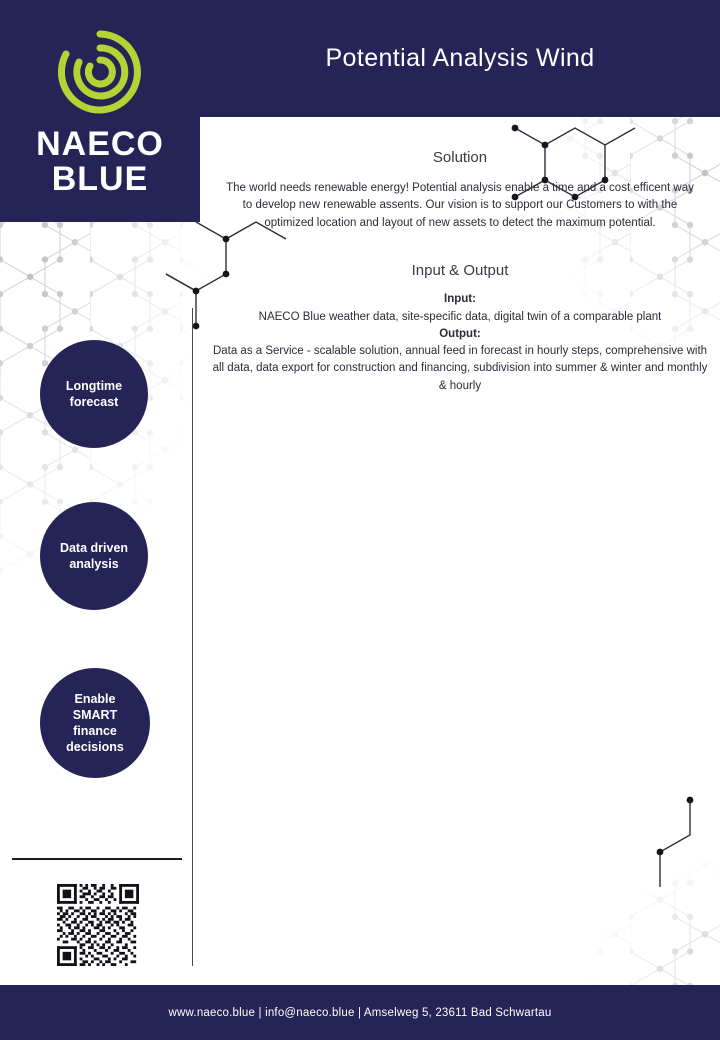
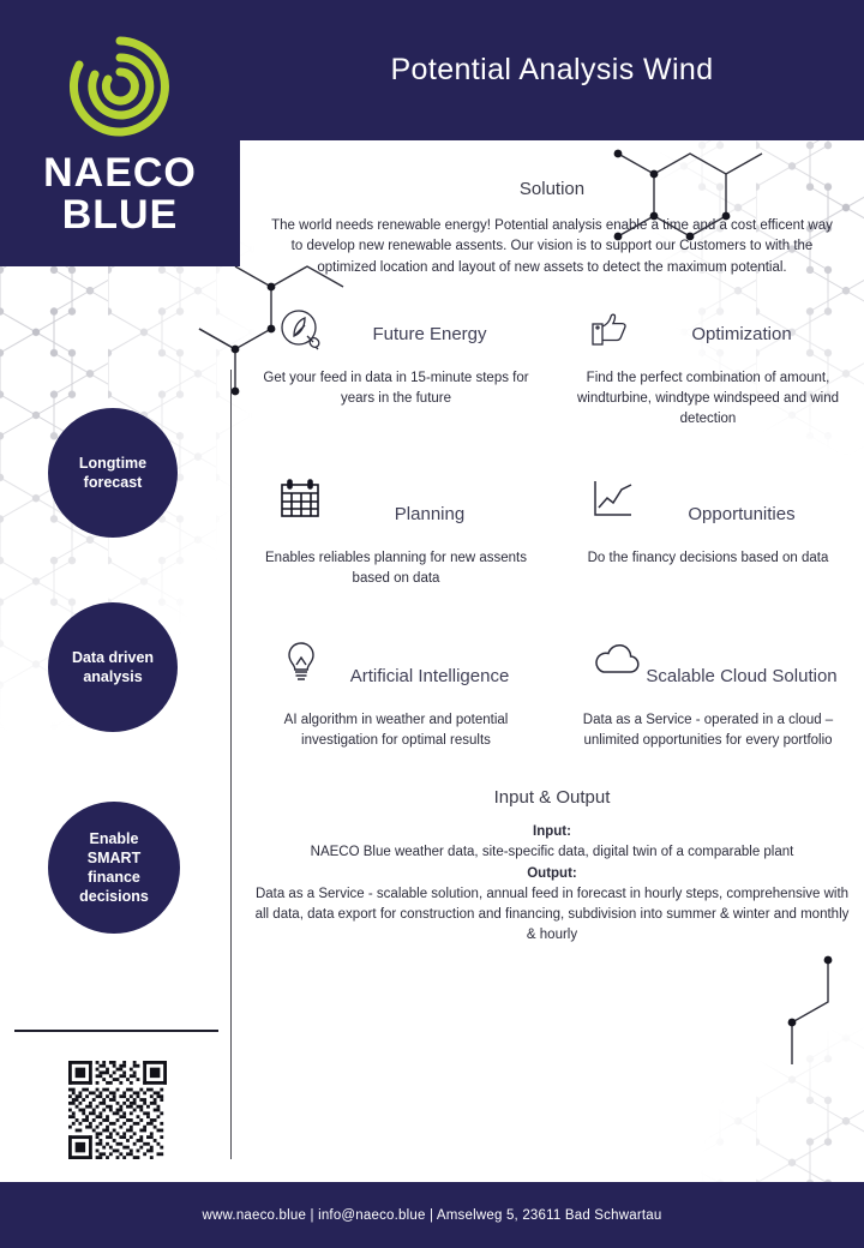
  Potential Analysis Wind
  NAECO
  BLUE
  Longtime forecast
  Data driven analysis
  Enable SMART finance decisions
  Solution
  The world needs renewable energy! Potential analysis enable a time and a cost efficent way to develop new renewable assents. Our vision is to support our Customers to with the optimized location and layout of new assets to detect the maximum potential.
+ Future Energy
+ Get your feed in data in 15-minute steps for years in the future
+ Optimization
+ Find the perfect combination of amount, windturbine, windtype windspeed and wind detection
+ Planning
+ Enables reliables planning for new assents based on data
+ Opportunities
+ Do the financy decisions based on data
+ Artificial Intelligence
+ AI algorithm in weather and potential investigation for optimal results
+ Scalable Cloud Solution
+ Data as a Service - operated in a cloud – unlimited opportunities for every portfolio
  Input & Output
  Input:
  NAECO Blue weather data, site-specific data, digital twin of a comparable plant
  Output:
  Data as a Service - scalable solution, annual feed in forecast in hourly steps, comprehensive with all data, data export for construction and financing, subdivision into summer & winter and monthly & hourly
  www.naeco.blue | info@naeco.blue | Amselweg 5, 23611 Bad Schwartau
